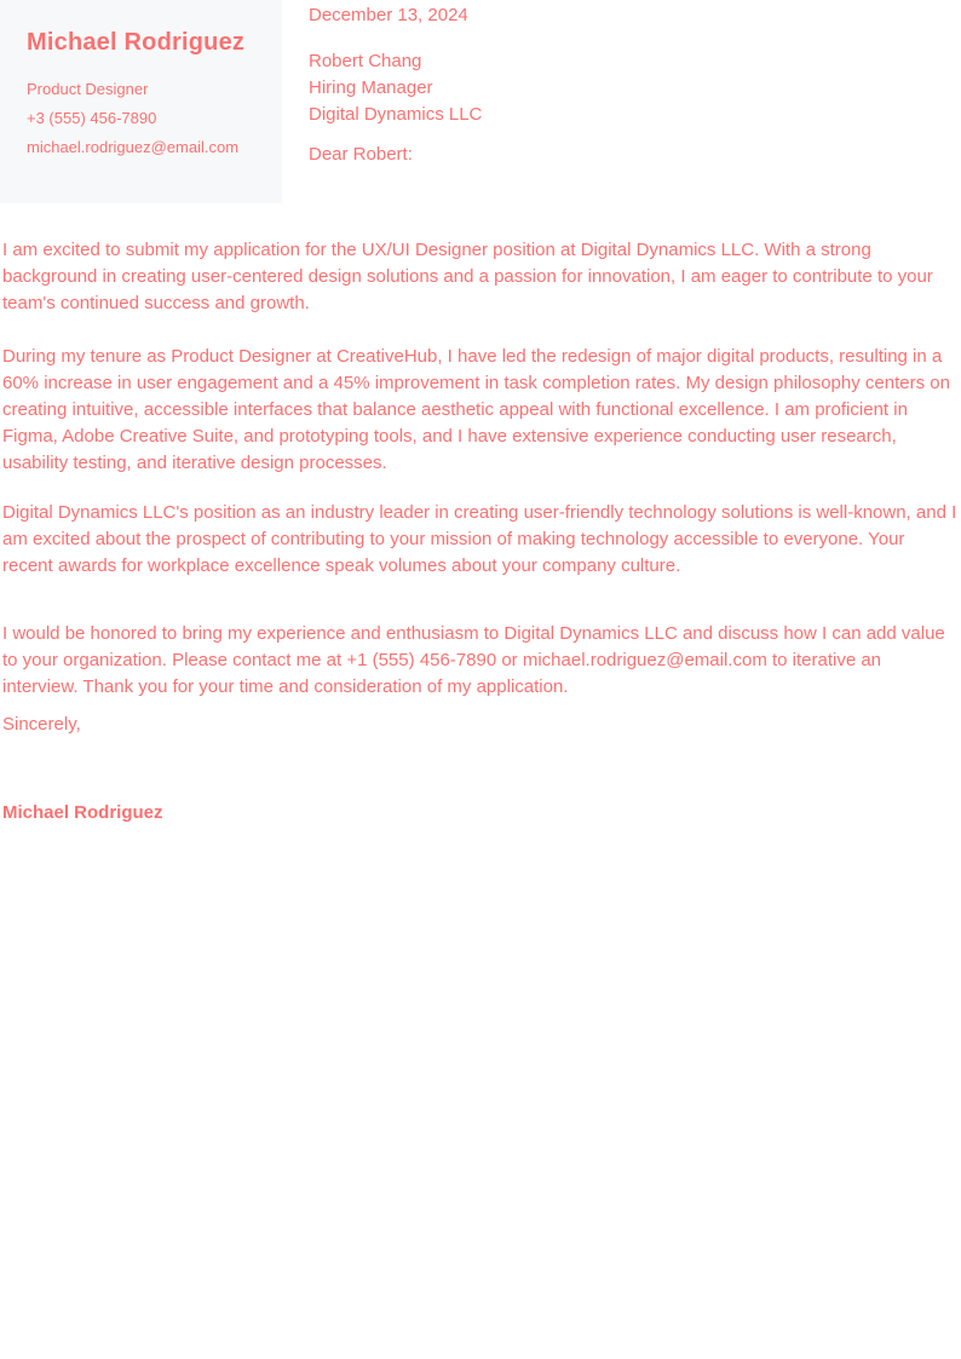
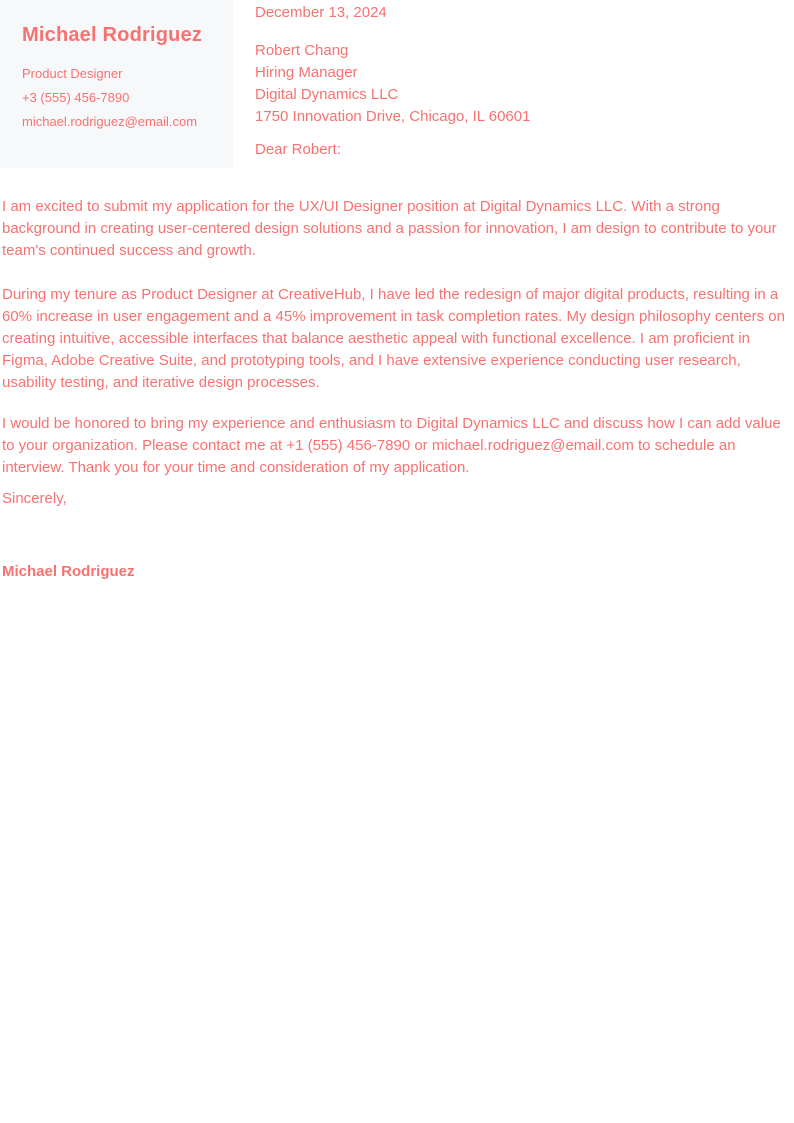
  Michael Rodriguez
  Product Designer
  +3 (555) 456-7890
  michael.rodriguez@email.com
  December 13, 2024
  Robert Chang
  Hiring Manager
  Digital Dynamics LLC
+ 1750 Innovation Drive, Chicago, IL 60601
  Dear Robert:
- I am excited to submit my application for the UX/UI Designer position at Digital Dynamics LLC. With a strong background in creating user-centered design solutions and a passion for innovation, I am eager to contribute to your team's continued success and growth.
+ I am excited to submit my application for the UX/UI Designer position at Digital Dynamics LLC. With a strong background in creating user-centered design solutions and a passion for innovation, I am design to contribute to your team's continued success and growth.
  During my tenure as Product Designer at CreativeHub, I have led the redesign of major digital products, resulting in a 60% increase in user engagement and a 45% improvement in task completion rates. My design philosophy centers on creating intuitive, accessible interfaces that balance aesthetic appeal with functional excellence. I am proficient in Figma, Adobe Creative Suite, and prototyping tools, and I have extensive experience conducting user research, usability testing, and iterative design processes.
- Digital Dynamics LLC's position as an industry leader in creating user-friendly technology solutions is well-known, and I am excited about the prospect of contributing to your mission of making technology accessible to everyone. Your recent awards for workplace excellence speak volumes about your company culture.
- I would be honored to bring my experience and enthusiasm to Digital Dynamics LLC and discuss how I can add value to your organization. Please contact me at +1 (555) 456-7890 or michael.rodriguez@email.com to iterative an interview. Thank you for your time and consideration of my application.
+ I would be honored to bring my experience and enthusiasm to Digital Dynamics LLC and discuss how I can add value to your organization. Please contact me at +1 (555) 456-7890 or michael.rodriguez@email.com to schedule an interview. Thank you for your time and consideration of my application.
  Sincerely,
  Michael Rodriguez
